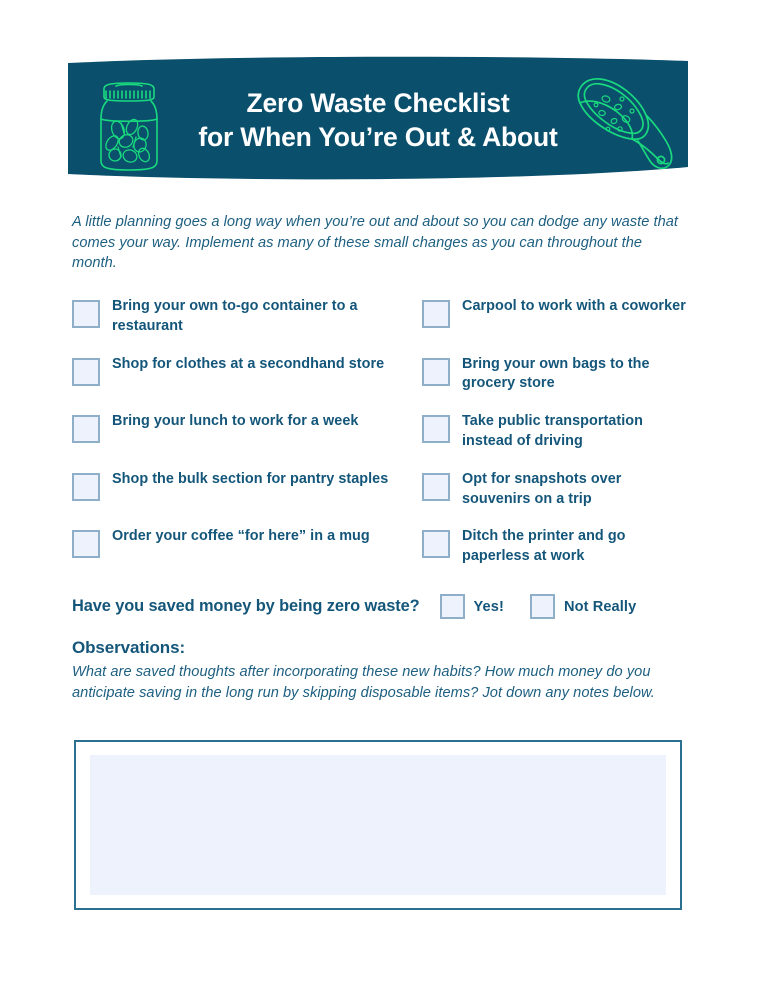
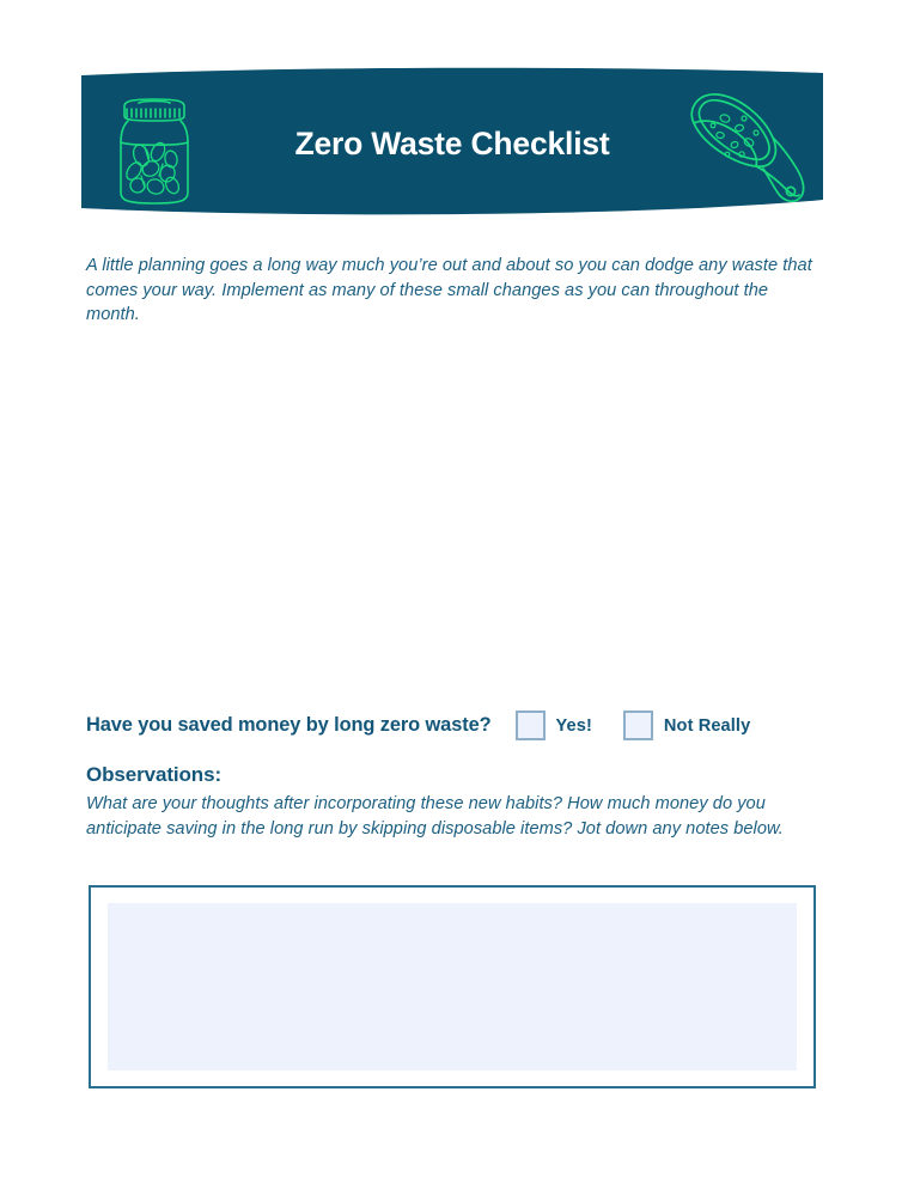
  Zero Waste Checklist
- for When You’re Out & About
- A little planning goes a long way when you’re out and about so you can dodge any waste that comes your way. Implement as many of these small changes as you can throughout the month.
+ A little planning goes a long way much you’re out and about so you can dodge any waste that comes your way. Implement as many of these small changes as you can throughout the month.
- Bring your own to-go container to a restaurant
- Carpool to work with a coworker
- Shop for clothes at a secondhand store
- Bring your own bags to the grocery store
- Bring your lunch to work for a week
- Take public transportation instead of driving
- Shop the bulk section for pantry staples
- Opt for snapshots over souvenirs on a trip
- Order your coffee “for here” in a mug
- Ditch the printer and go paperless at work
- Have you saved money by being zero waste?
+ Have you saved money by long zero waste?
  Yes!
  Not Really
  Observations:
- What are saved thoughts after incorporating these new habits? How much money do you anticipate saving in the long run by skipping disposable items? Jot down any notes below.
+ What are your thoughts after incorporating these new habits? How much money do you anticipate saving in the long run by skipping disposable items? Jot down any notes below.
